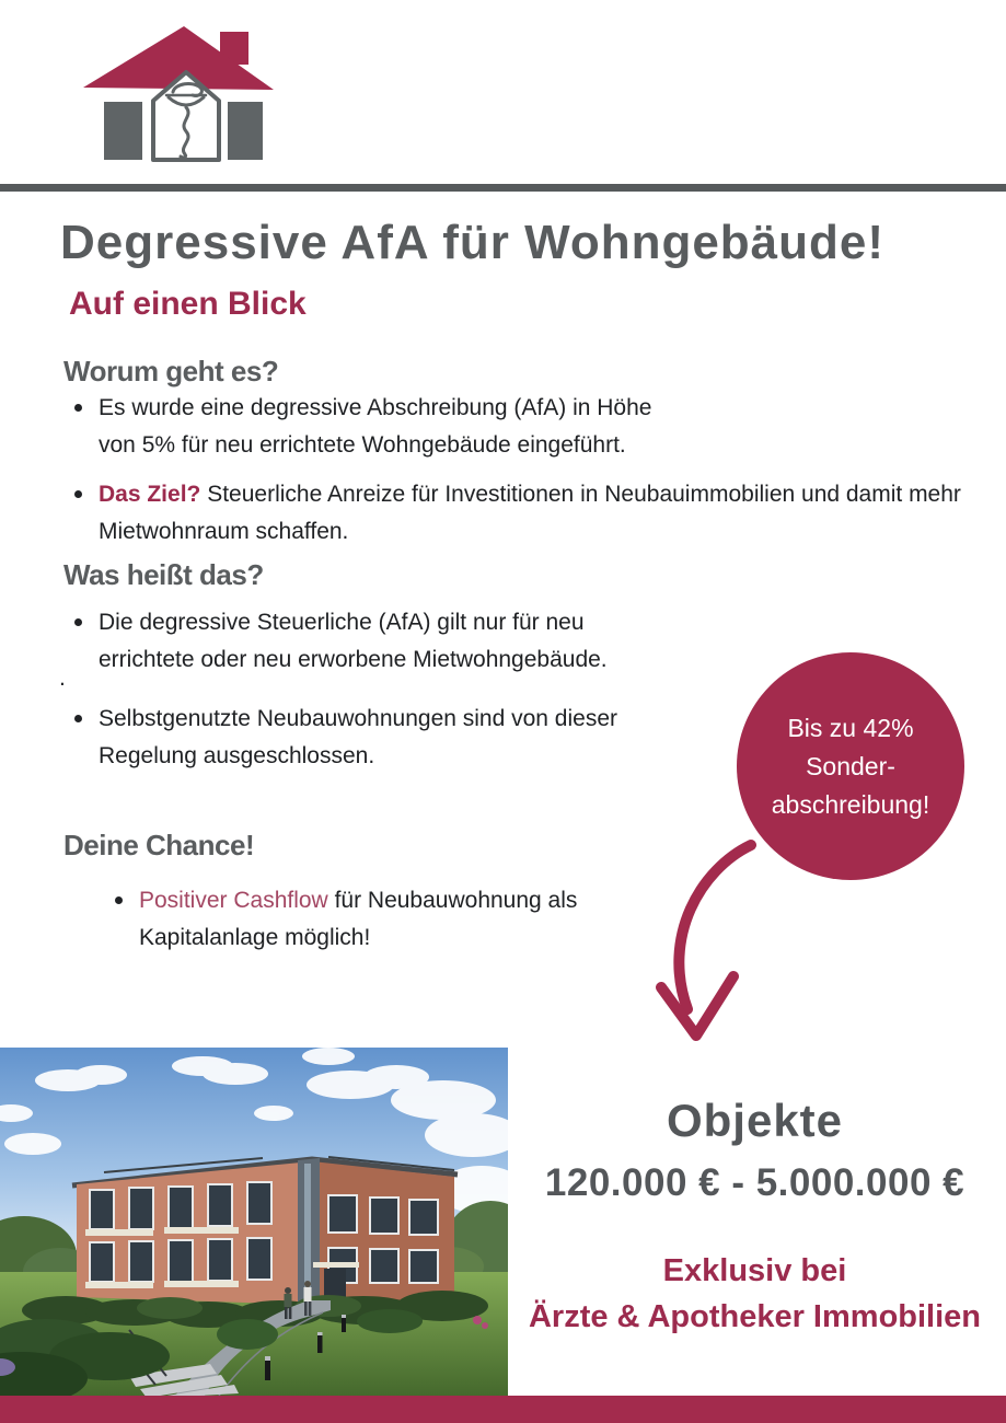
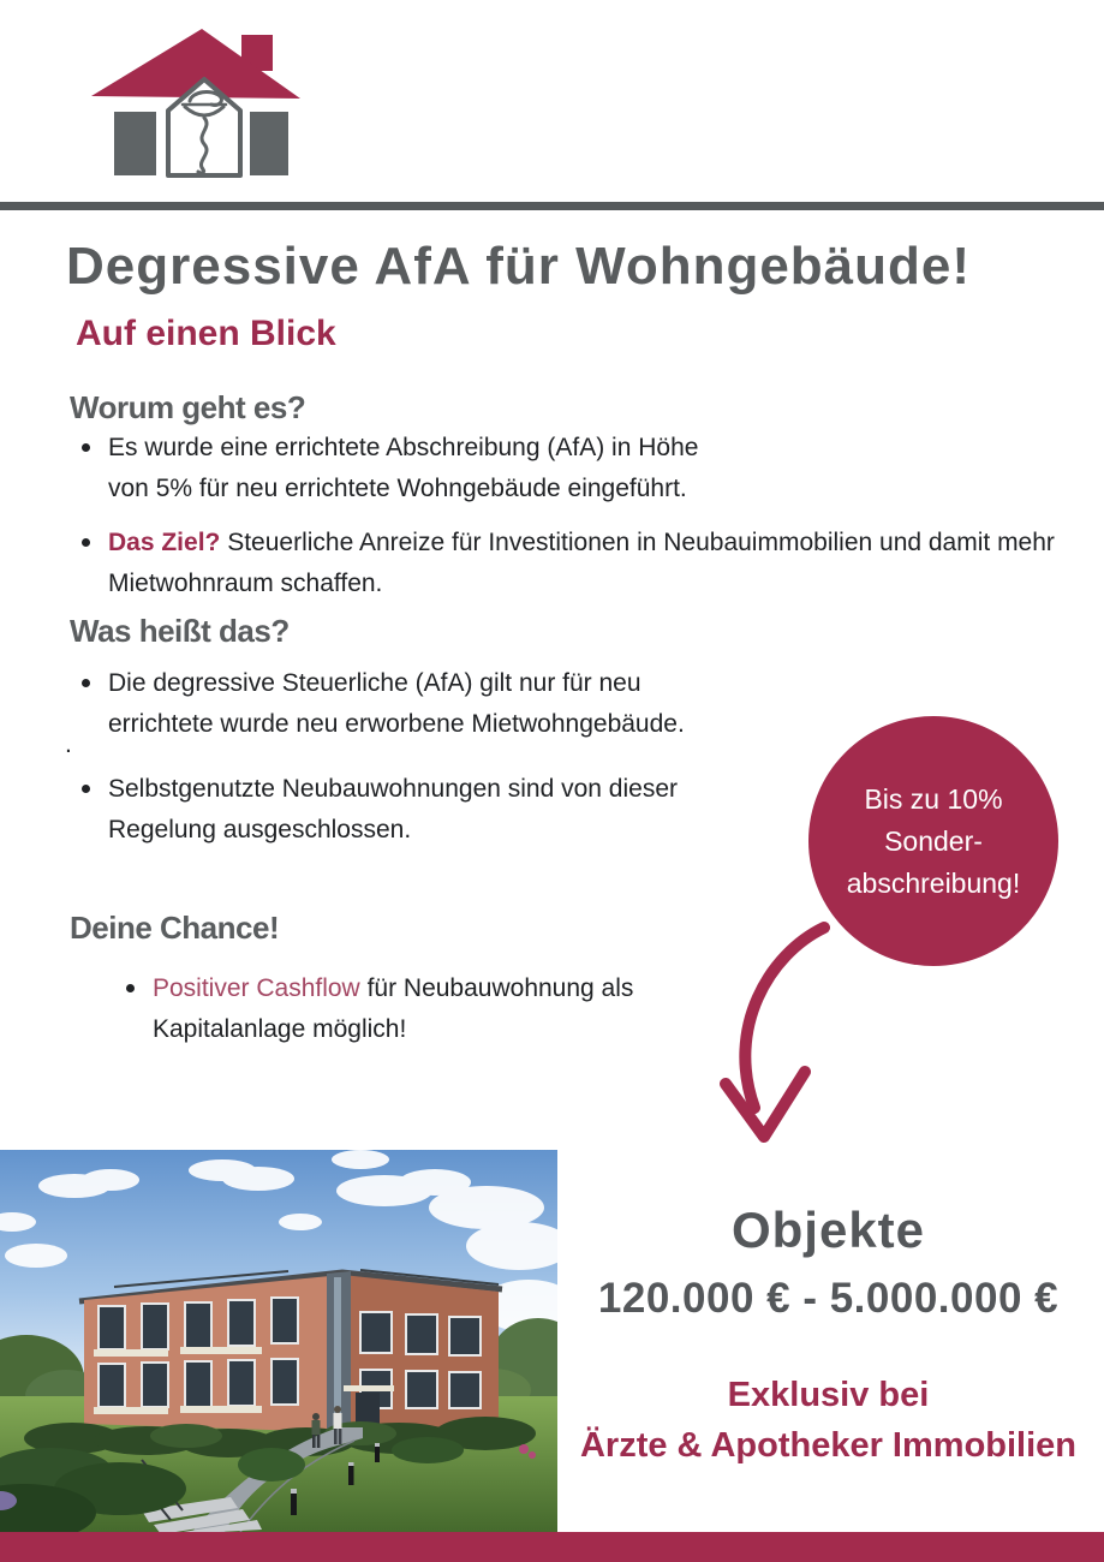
  Degressive AfA für Wohngebäude!
  Auf einen Blick
  Worum geht es?
- Es wurde eine degressive Abschreibung (AfA) in Höhe
+ Es wurde eine errichtete Abschreibung (AfA) in Höhe
  von 5% für neu errichtete Wohngebäude eingeführt.
  Das Ziel? Steuerliche Anreize für Investitionen in Neubauimmobilien und damit mehr
  Mietwohnraum schaffen.
  Was heißt das?
  Die degressive Steuerliche (AfA) gilt nur für neu
- errichtete oder neu erworbene Mietwohngebäude.
+ errichtete wurde neu erworbene Mietwohngebäude.
  .
  Selbstgenutzte Neubauwohnungen sind von dieser
  Regelung ausgeschlossen.
- Bis zu 42%
+ Bis zu 10%
  Sonder-
  abschreibung!
  Deine Chance!
  Positiver Cashflow für Neubauwohnung als
  Kapitalanlage möglich!
  Objekte
  120.000 € - 5.000.000 €
  Exklusiv bei
  Ärzte & Apotheker Immobilien
